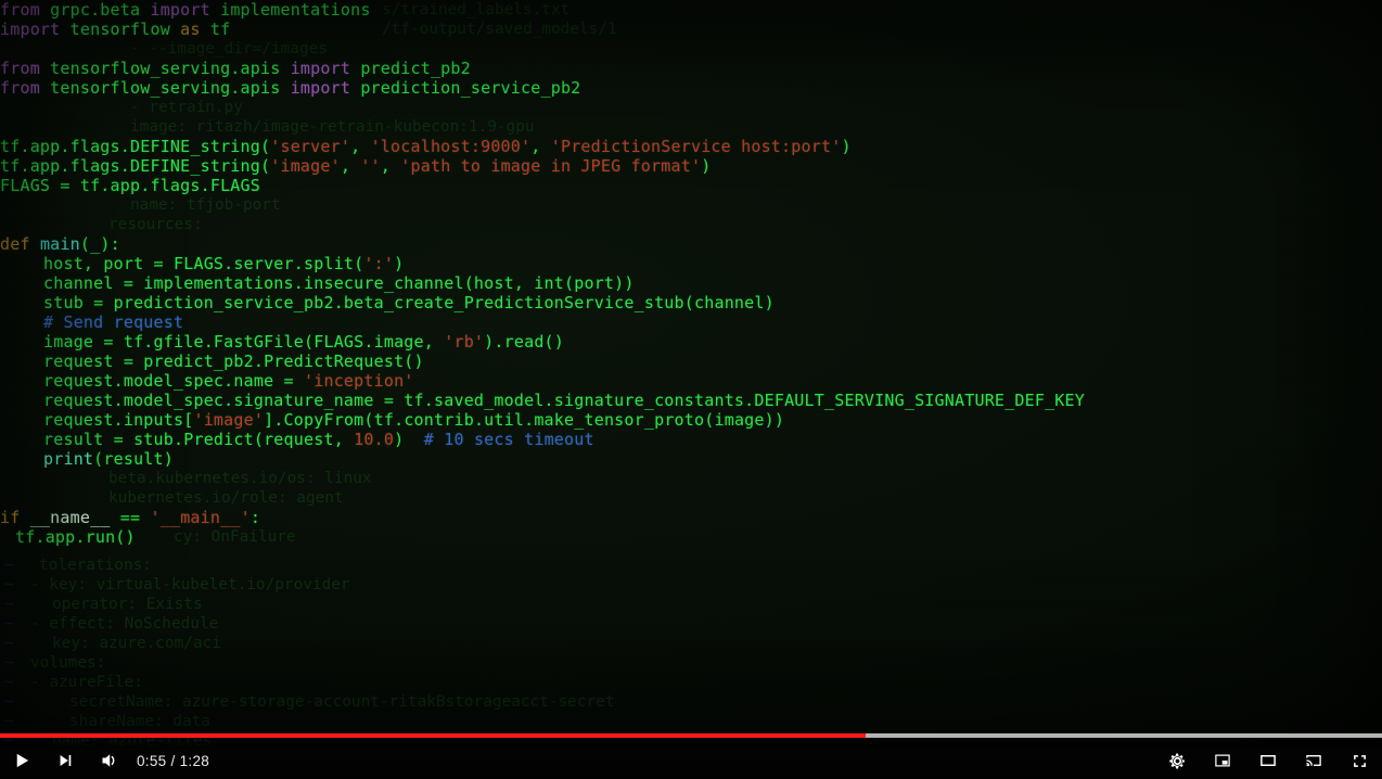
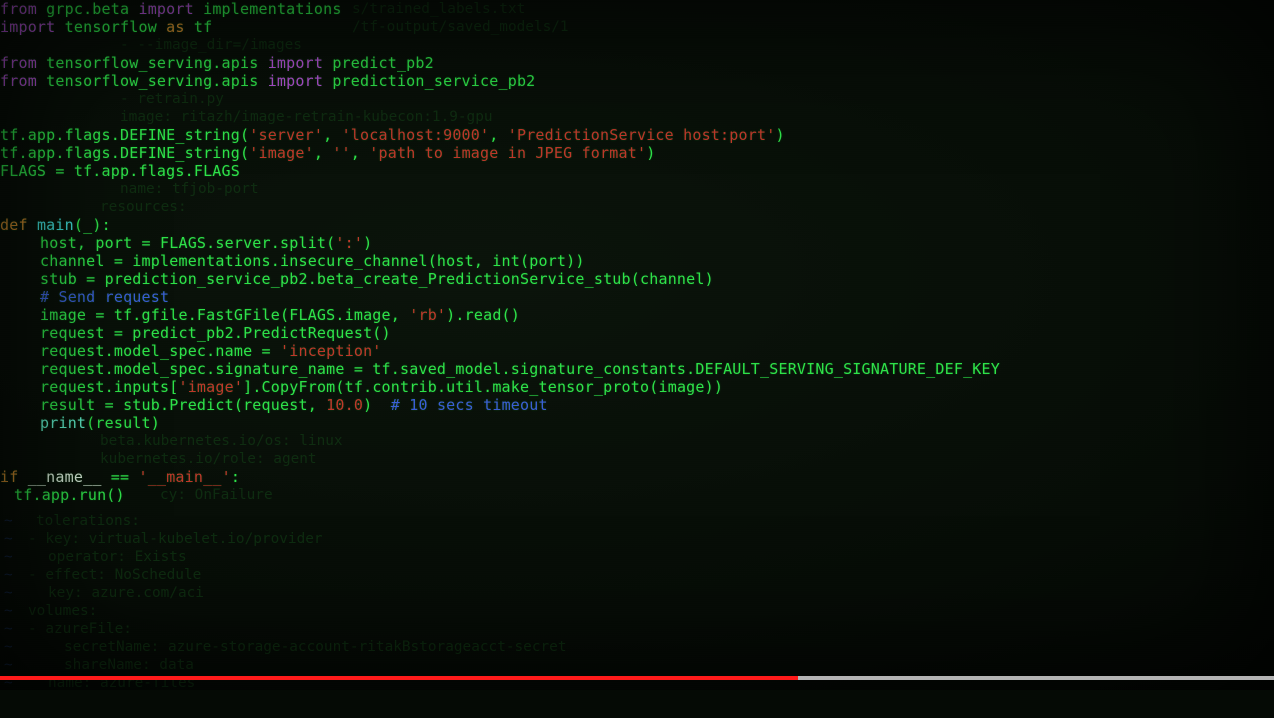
- 0:55 / 1:28
